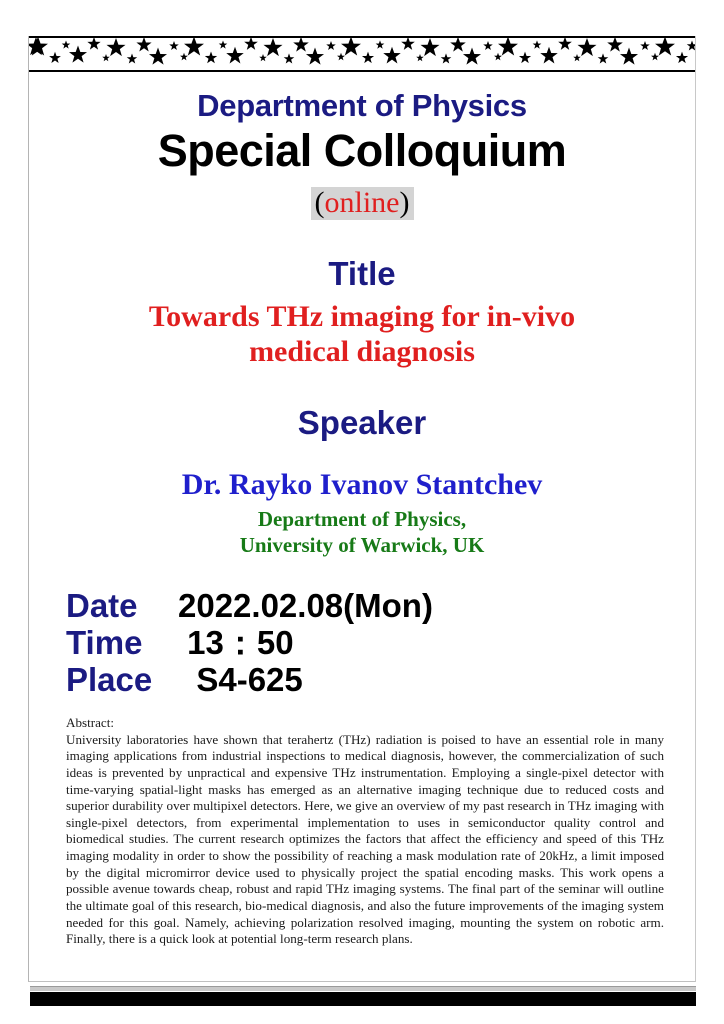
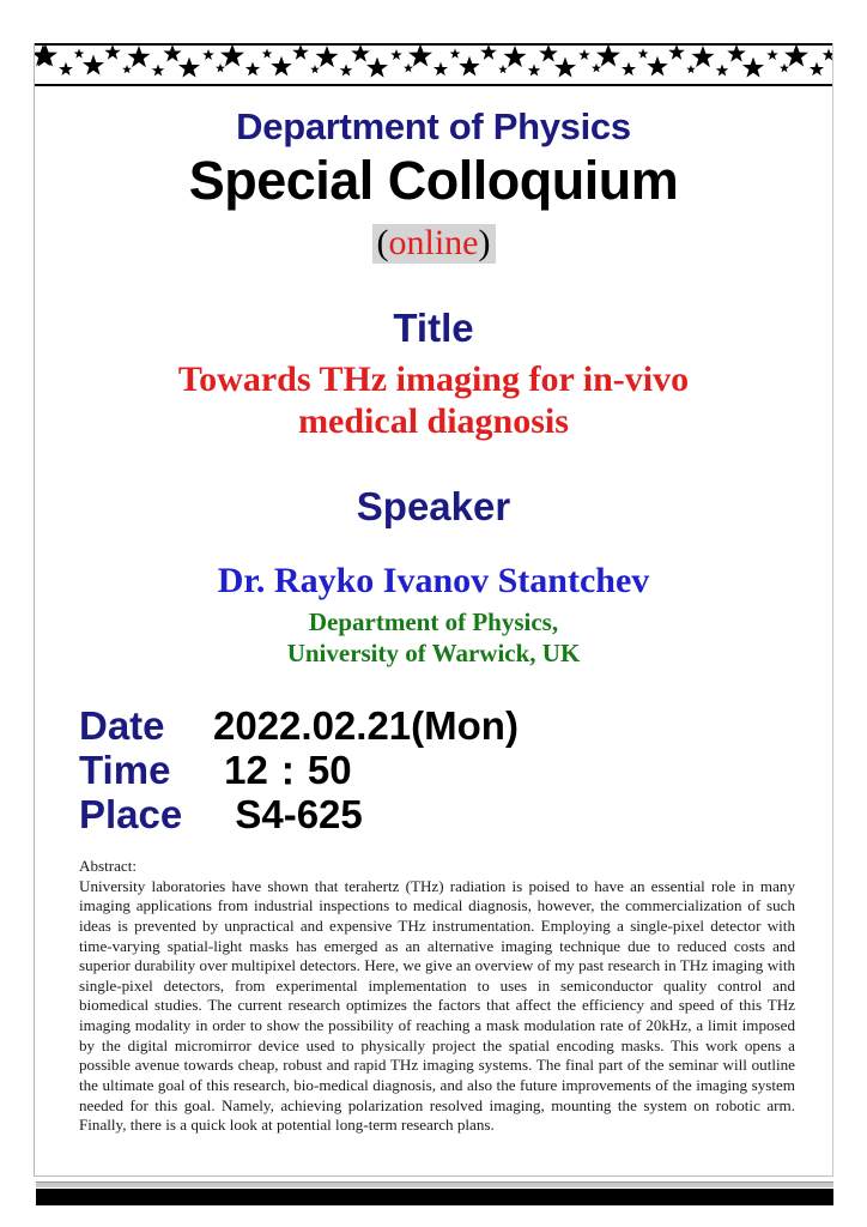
  Department of Physics
  Special Colloquium
  (online)
  Title
  Towards THz imaging for in-vivo
  medical diagnosis
  Speaker
  Dr. Rayko Ivanov Stantchev
  Department of Physics,
  University of Warwick, UK
  Date
- 2022.02.08(Mon)
+ 2022.02.21(Mon)
  Time
- 13：50
+ 12：50
  Place
  S4-625
  Abstract:
  University laboratories have shown that terahertz (THz) radiation is poised to have an essential role in many imaging applications from industrial inspections to medical diagnosis, however, the commercialization of such ideas is prevented by unpractical and expensive THz instrumentation. Employing a single-pixel detector with time-varying spatial-light masks has emerged as an alternative imaging technique due to reduced costs and superior durability over multipixel detectors. Here, we give an overview of my past research in THz imaging with single-pixel detectors, from experimental implementation to uses in semiconductor quality control and biomedical studies. The current research optimizes the factors that affect the efficiency and speed of this THz imaging modality in order to show the possibility of reaching a mask modulation rate of 20kHz, a limit imposed by the digital micromirror device used to physically project the spatial encoding masks. This work opens a possible avenue towards cheap, robust and rapid THz imaging systems. The final part of the seminar will outline the ultimate goal of this research, bio-medical diagnosis, and also the future improvements of the imaging system needed for this goal. Namely, achieving polarization resolved imaging, mounting the system on robotic arm. Finally, there is a quick look at potential long-term research plans.
